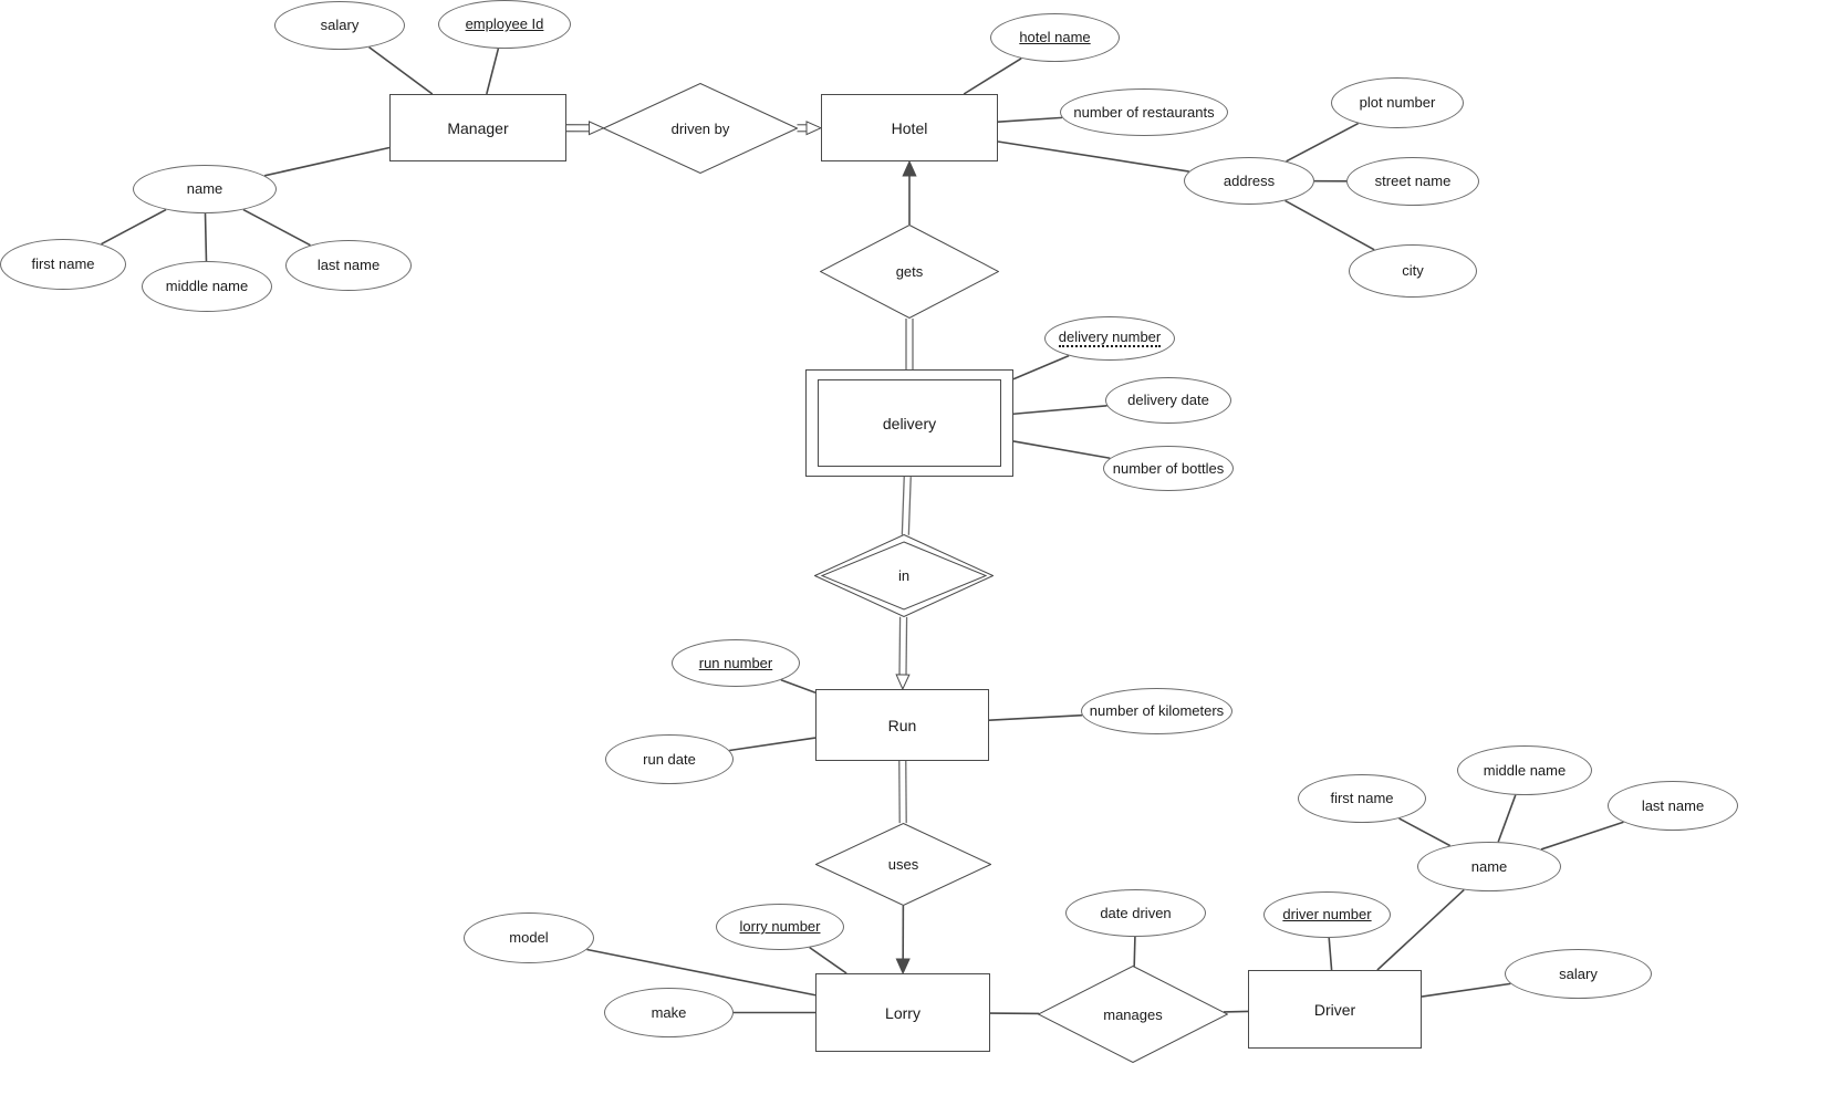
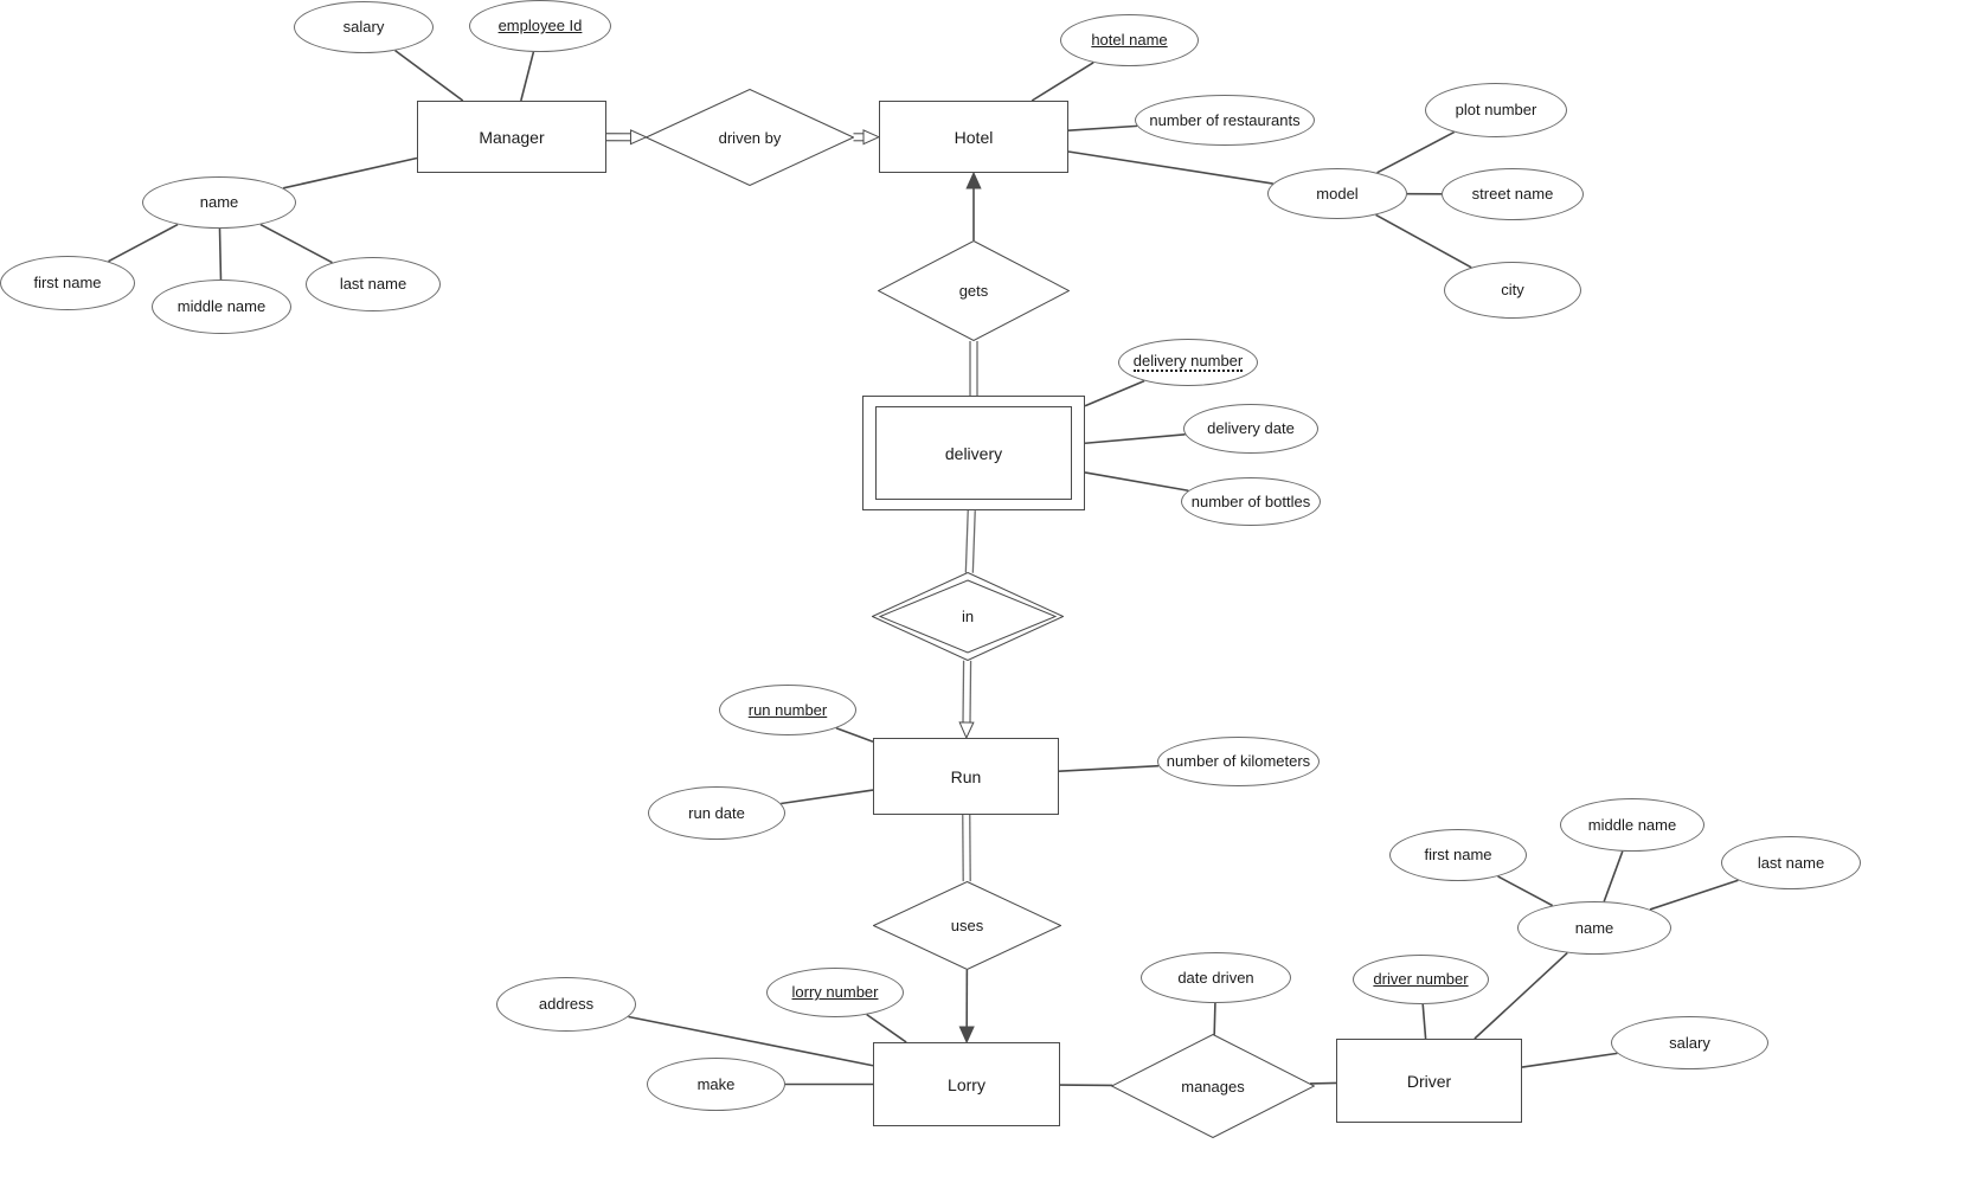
  Manager
  Hotel
  delivery
  Run
  Lorry
  Driver
  driven by
  gets
  in
  uses
  manages
  salary
  employee Id
  name
  first name
  middle name
  last name
  hotel name
  number of restaurants
- address
+ model
  plot number
  street name
  city
  delivery number
  delivery date
  number of bottles
  run number
  run date
  number of kilometers
- model
+ address
  lorry number
  make
  date driven
  driver number
  salary
  name
  first name
  middle name
  last name
